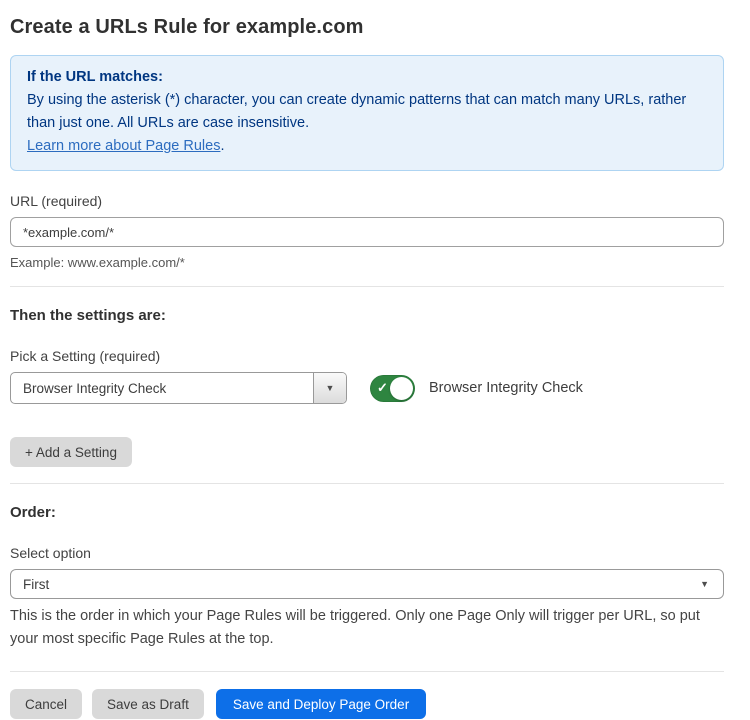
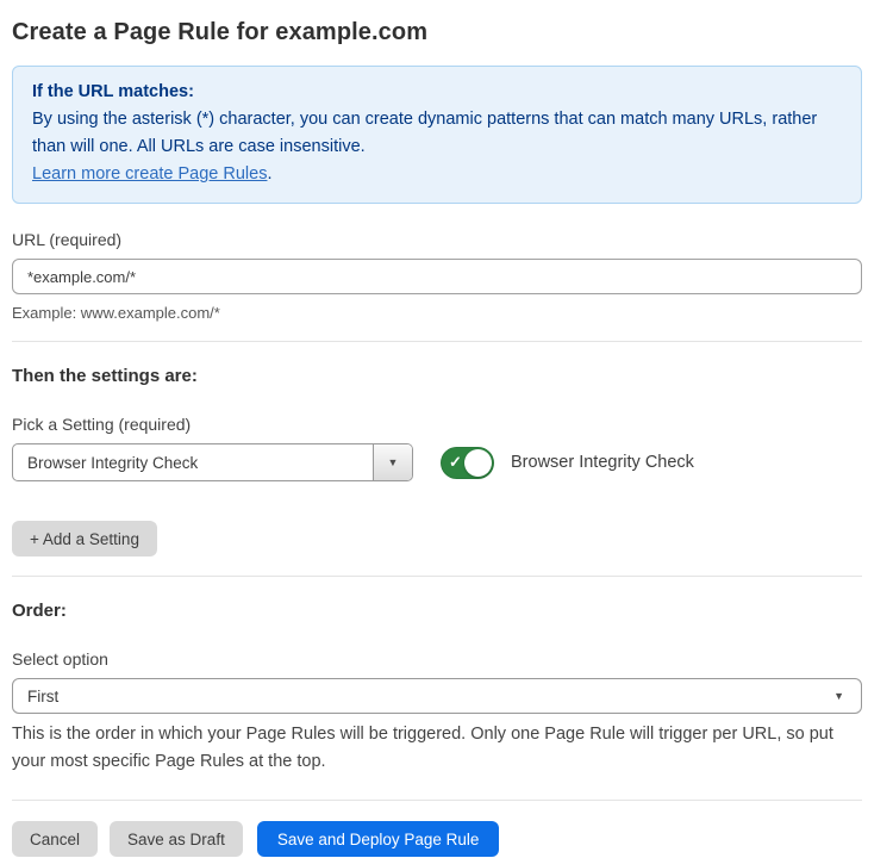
- Create a URLs Rule for example.com
+ Create a Page Rule for example.com
  If the URL matches:
- By using the asterisk (*) character, you can create dynamic patterns that can match many URLs, rather than just one. All URLs are case insensitive.
+ By using the asterisk (*) character, you can create dynamic patterns that can match many URLs, rather than will one. All URLs are case insensitive.
- Learn more about Page Rules.
+ Learn more create Page Rules.
  URL (required)
  *example.com/*
  Example: www.example.com/*
  Then the settings are:
  Pick a Setting (required)
  Browser Integrity Check
  ▼
  ✓
  Browser Integrity Check
  + Add a Setting
  Order:
  Select option
  First
  ▼
- This is the order in which your Page Rules will be triggered. Only one Page Only will trigger per URL, so put your most specific Page Rules at the top.
+ This is the order in which your Page Rules will be triggered. Only one Page Rule will trigger per URL, so put your most specific Page Rules at the top.
  Cancel
  Save as Draft
- Save and Deploy Page Order
+ Save and Deploy Page Rule
